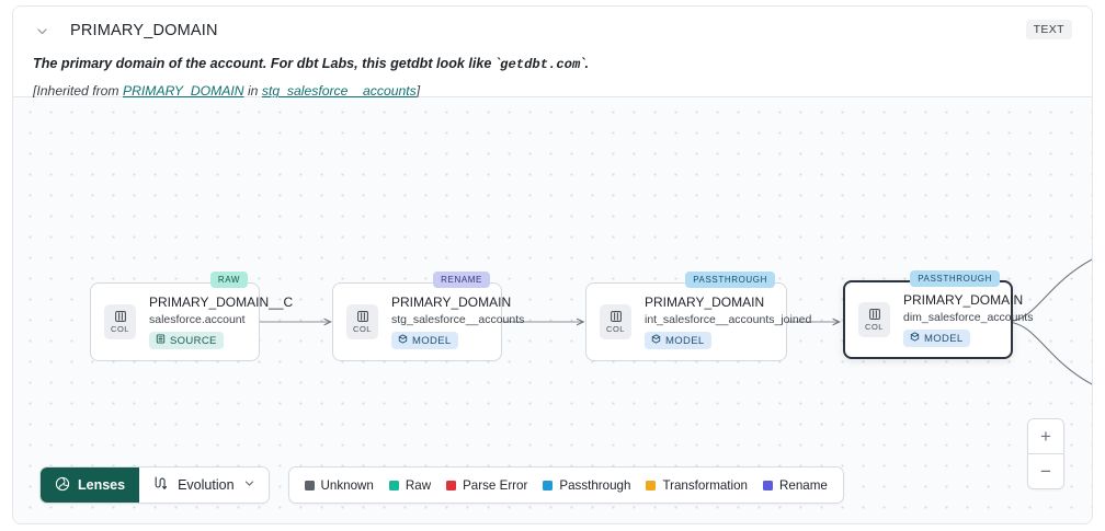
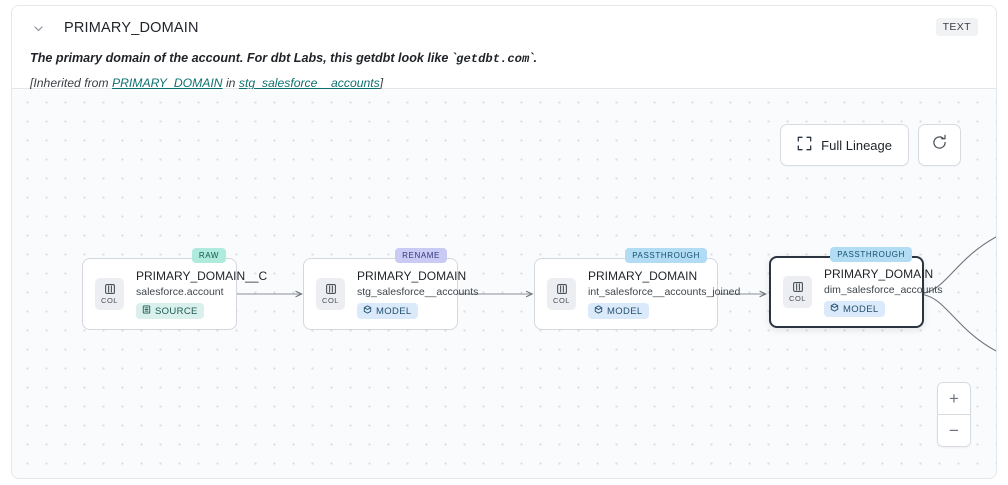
  PRIMARY_DOMAIN
  TEXT
  The primary domain of the account. For dbt Labs, this getdbt look like `getdbt.com`.
  [Inherited from PRIMARY_DOMAIN in stg_salesforce__accounts]
+ Full Lineage
  RAW
  COL
  PRIMARY_DOMAIN__C
  salesforce.account
  SOURCE
  RENAME
  COL
  PRIMARY_DOMAIN
  stg_salesforce__accounts
  MODEL
  PASSTHROUGH
  COL
  PRIMARY_DOMAIN
  int_salesforce__accounts_joined
  MODEL
  PASSTHROUGH
  COL
  PRIMARY_DOMAIN
  dim_salesforce_accounts
  MODEL
  +
  −
- Lenses
- Evolution
- Unknown
- Raw
- Parse Error
- Passthrough
- Transformation
- Rename
